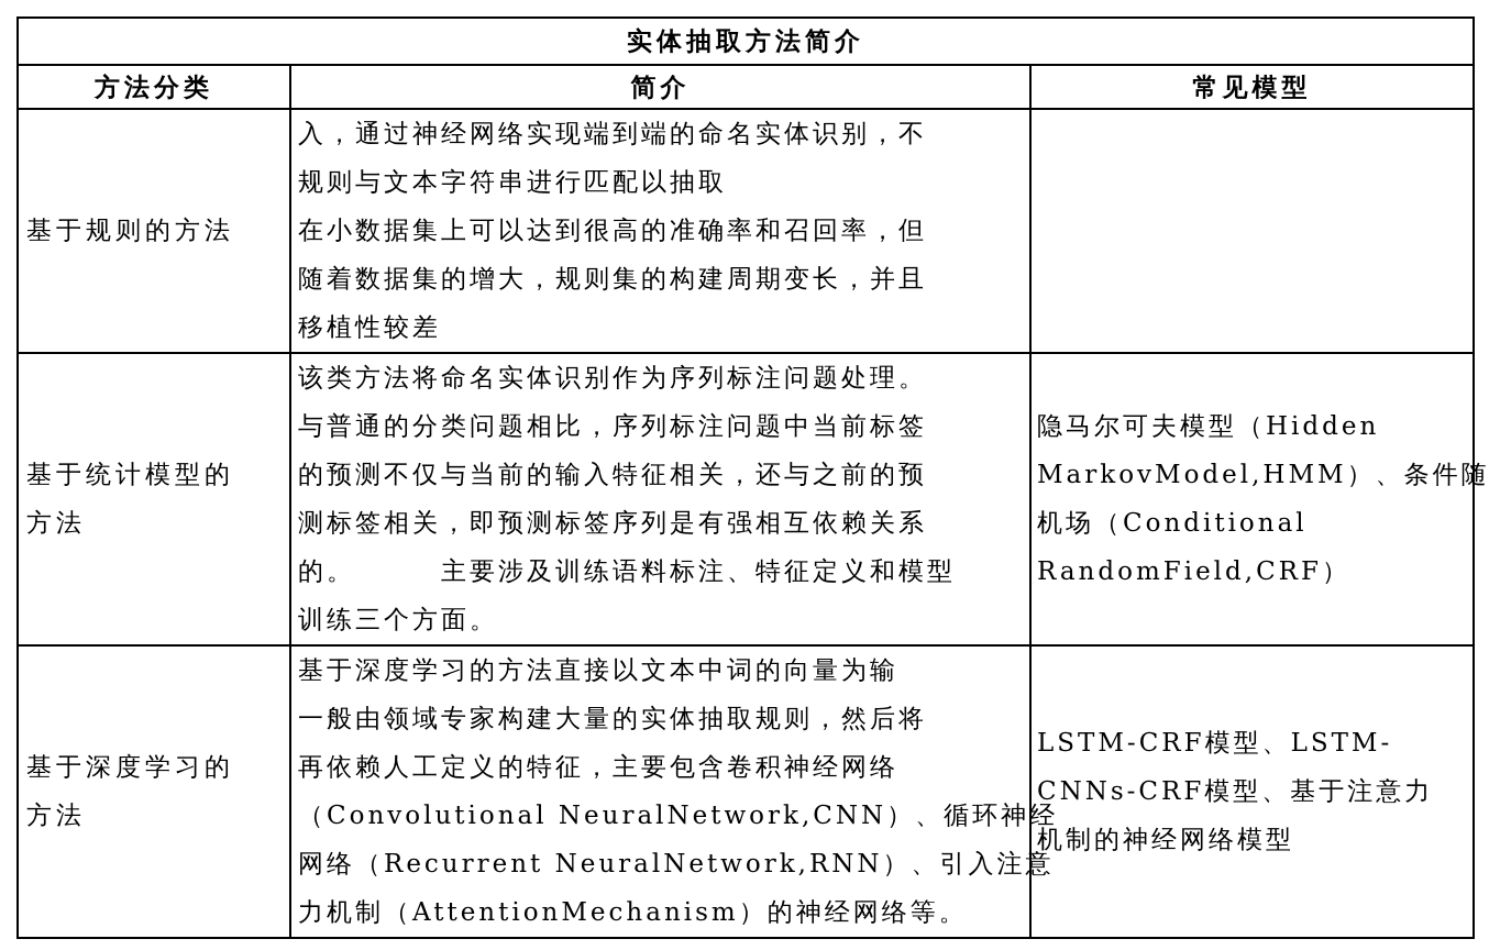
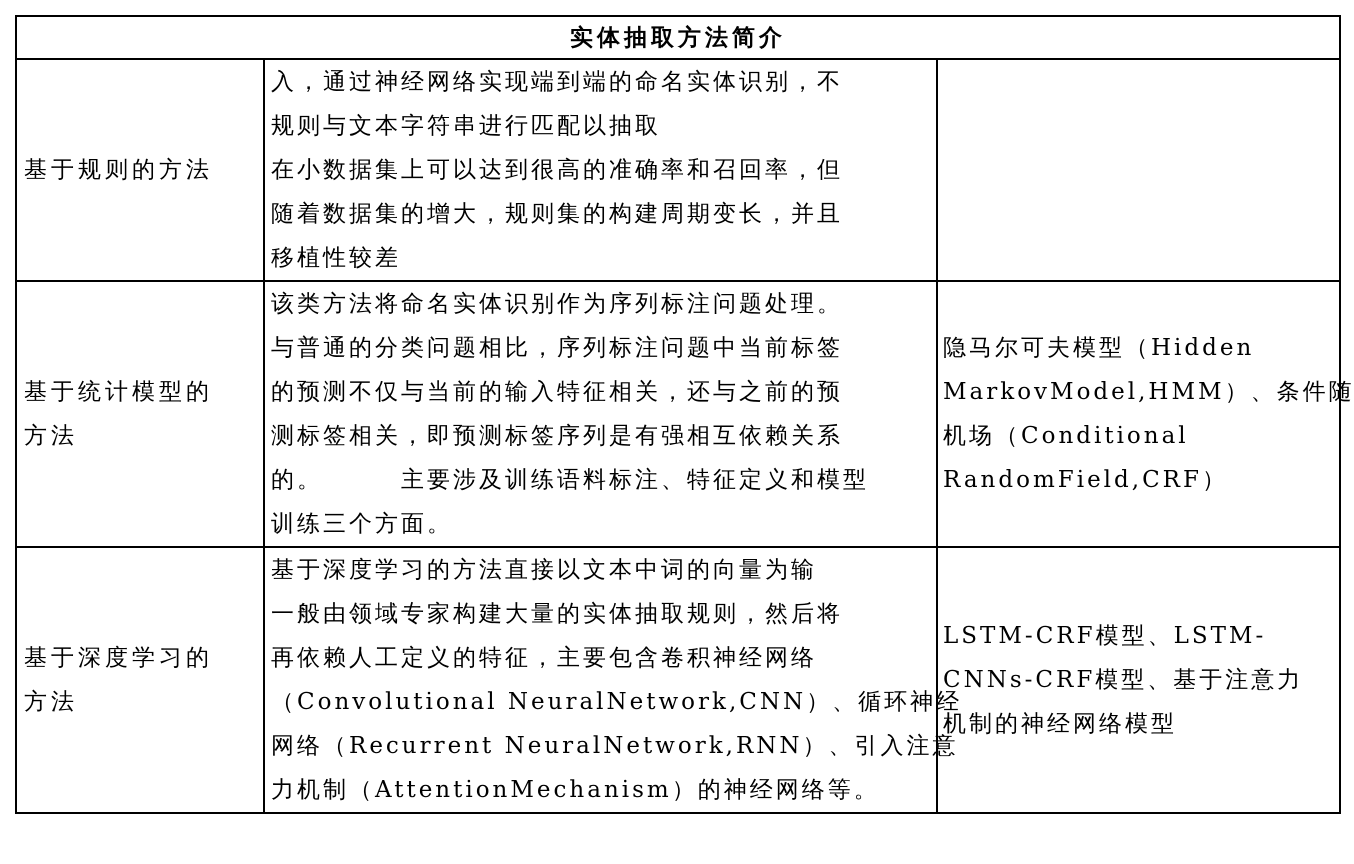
  实体抽取方法简介
- 方法分类	简介	常见模型
  基于规则的方法	入，通过神经网络实现端到端的命名实体识别，不 规则与文本字符串进行匹配以抽取 在小数据集上可以达到很高的准确率和召回率，但 随着数据集的增大，规则集的构建周期变长，并且 移植性较差
  基于统计模型的 方法	该类方法将命名实体识别作为序列标注问题处理。 与普通的分类问题相比，序列标注问题中当前标签 的预测不仅与当前的输入特征相关，还与之前的预 测标签相关，即预测标签序列是有强相互依赖关系 的。 主要涉及训练语料标注、特征定义和模型 训练三个方面。	隐马尔可夫模型（Hidden MarkovModel,HMM）、条件随 机场（Conditional RandomField,CRF）
  基于深度学习的 方法	基于深度学习的方法直接以文本中词的向量为输 一般由领域专家构建大量的实体抽取规则，然后将 再依赖人工定义的特征，主要包含卷积神经网络 （Convolutional NeuralNetwork,CNN）、循环神 网络（Recurrent NeuralNetwork,RNN）、引入注意 力机制（AttentionMechanism）的神经网络等。	LSTM-CRF模型、LSTM- CNNs-CRF模型、基于注意力 机制的神经网络模型
